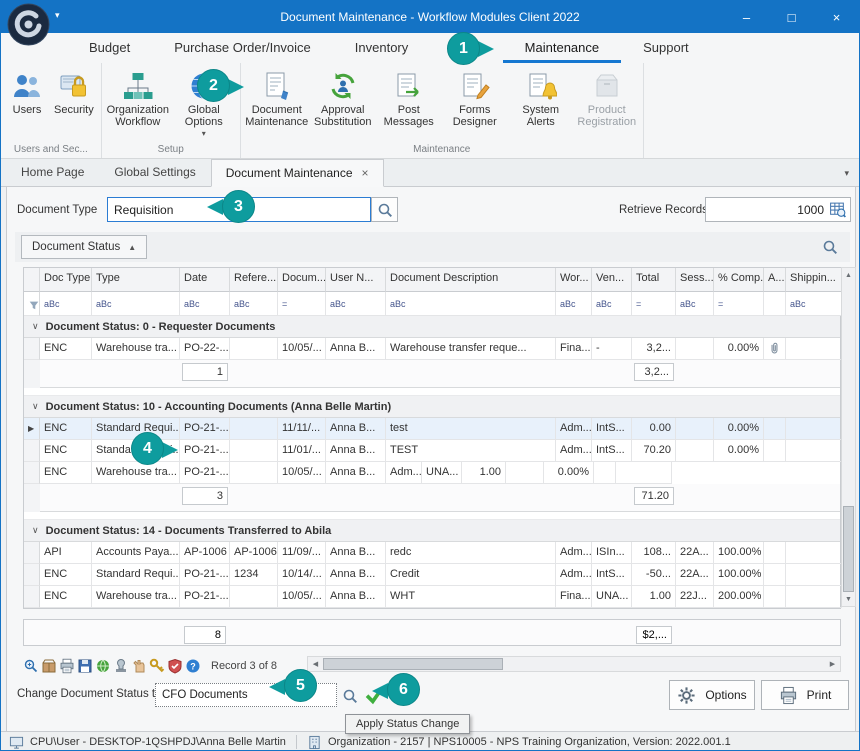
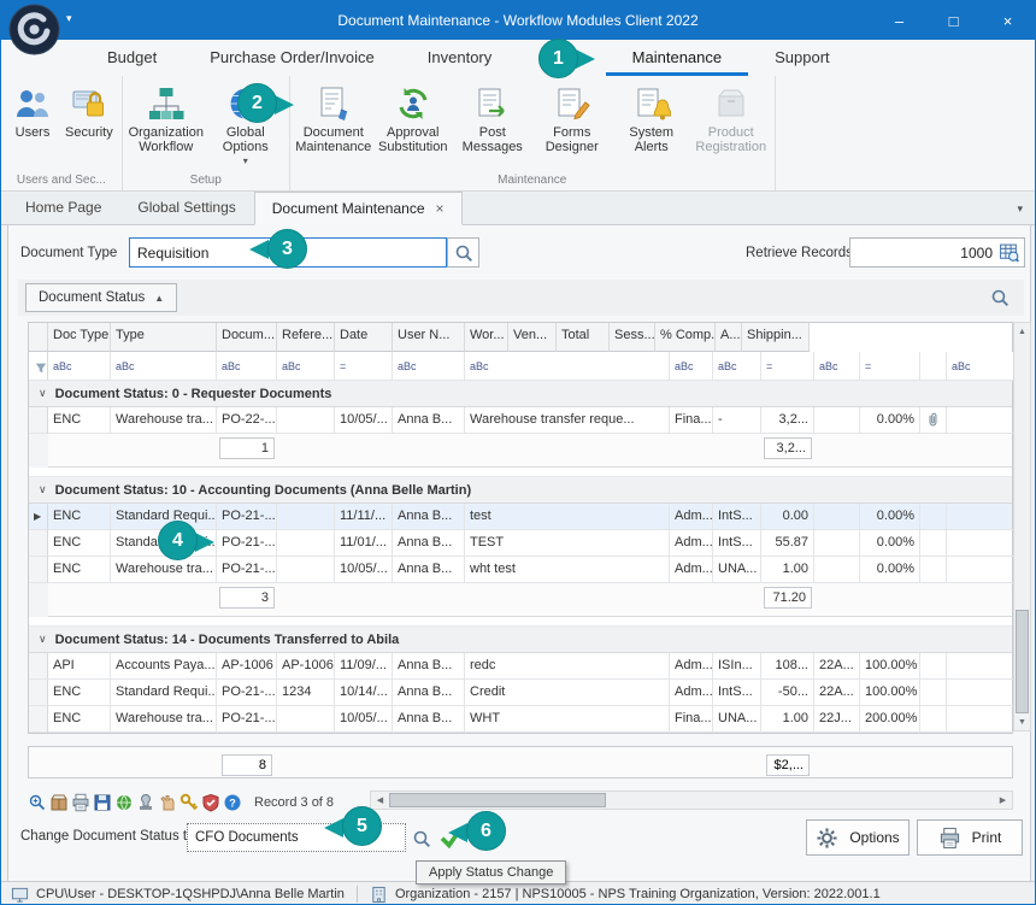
  Document Maintenance - Workflow Modules Client 2022
  –
  □
  ×
  ▾
  Budget
  Purchase Order/Invoice
  Inventory
  Maintenance
  Support
  Users
  Security
  Users and Sec...
  Organization Workflow
  Global Options
  ▾
  Setup
  Document Maintenance
  Approval Substitution
  Post Messages
  Forms Designer
  System Alerts
  Product Registration
  Maintenance
  Home Page
  Global Settings
  Document Maintenance
  ×
  ▾
  Document Type
  Requisition
  Retrieve Record
  1000
  Document Status
  ▲
  Doc Type
  Type
- Date
+ Docum...
  Refere...
- Docum...
+ Date
  User N...
- Document Description
  Wor...
  Ven...
  Total
  Sess...
  % Comp.
  A...
  Shippin...
  aBc
  aBc
  aBc
  aBc
  =
  aBc
  aBc
  aBc
  aBc
  =
  aBc
  =
  aBc
  ∨
  Document Status: 0 - Requester Documents
  ENC
  Warehouse tra...
  PO-22-...
  10/05/...
  Anna B...
  Warehouse transfer reque...
  Fina...
  -
  3,2...
  0.00%
  1
  3,2...
  ∨
  Document Status: 10 - Accounting Documents (Anna Belle Martin)
  ▶
  ENC
  Standard Requi..
  PO-21-...
  11/11/...
  Anna B...
  test
  Adm...
  IntS...
  0.00
  0.00%
  ENC
  PO-21-...
  11/01/...
  Anna B...
  TEST
  Adm...
  IntS...
- 70.20
+ 55.87
  0.00%
  ENC
  Warehouse tra...
  PO-21-...
  10/05/...
  Anna B...
+ wht test
  Adm...
  UNA...
  1.00
  0.00%
  3
  71.20
  ∨
  Document Status: 14 - Documents Transferred to Abila
  API
  Accounts Paya...
  AP-1006
  AP-1006
  11/09/...
  Anna B...
  redc
  Adm...
  ISIn...
  108...
  22A...
  100.00%
  ENC
  Standard Requi..
  PO-21-...
  1234
  10/14/...
  Anna B...
  Credit
  Adm...
  IntS...
  -50...
  22A...
  100.00%
  ENC
  Warehouse tra...
  PO-21-...
  10/05/...
  Anna B...
  WHT
  Fina...
  UNA...
  1.00
  22J...
  200.00%
  8
  $2,...
  ?
  Record 3 of 8
  Change Document Status t
  CFO Documents
  Apply Status Change
  Options
  Print
  CPU\User - DESKTOP-1QSHPDJ\Anna Belle Martin
  Organization - 2157 | NPS10005 - NPS Training Organization, Version: 2022.001.1
  1
  2
  3
  4
  5
  6
